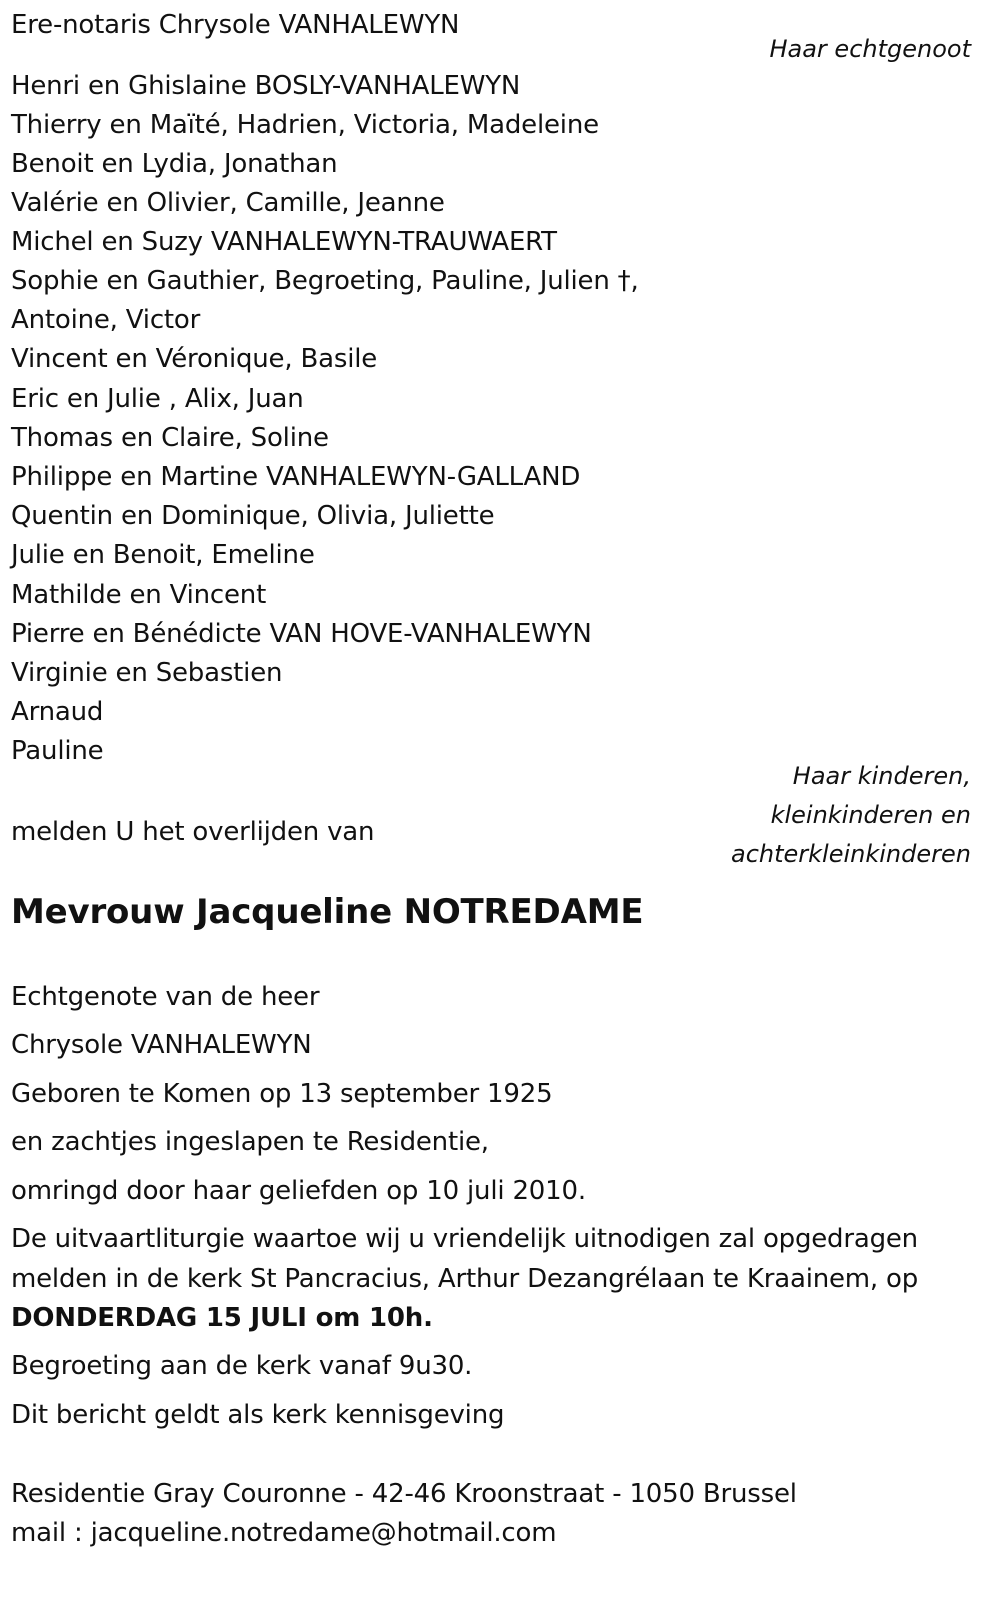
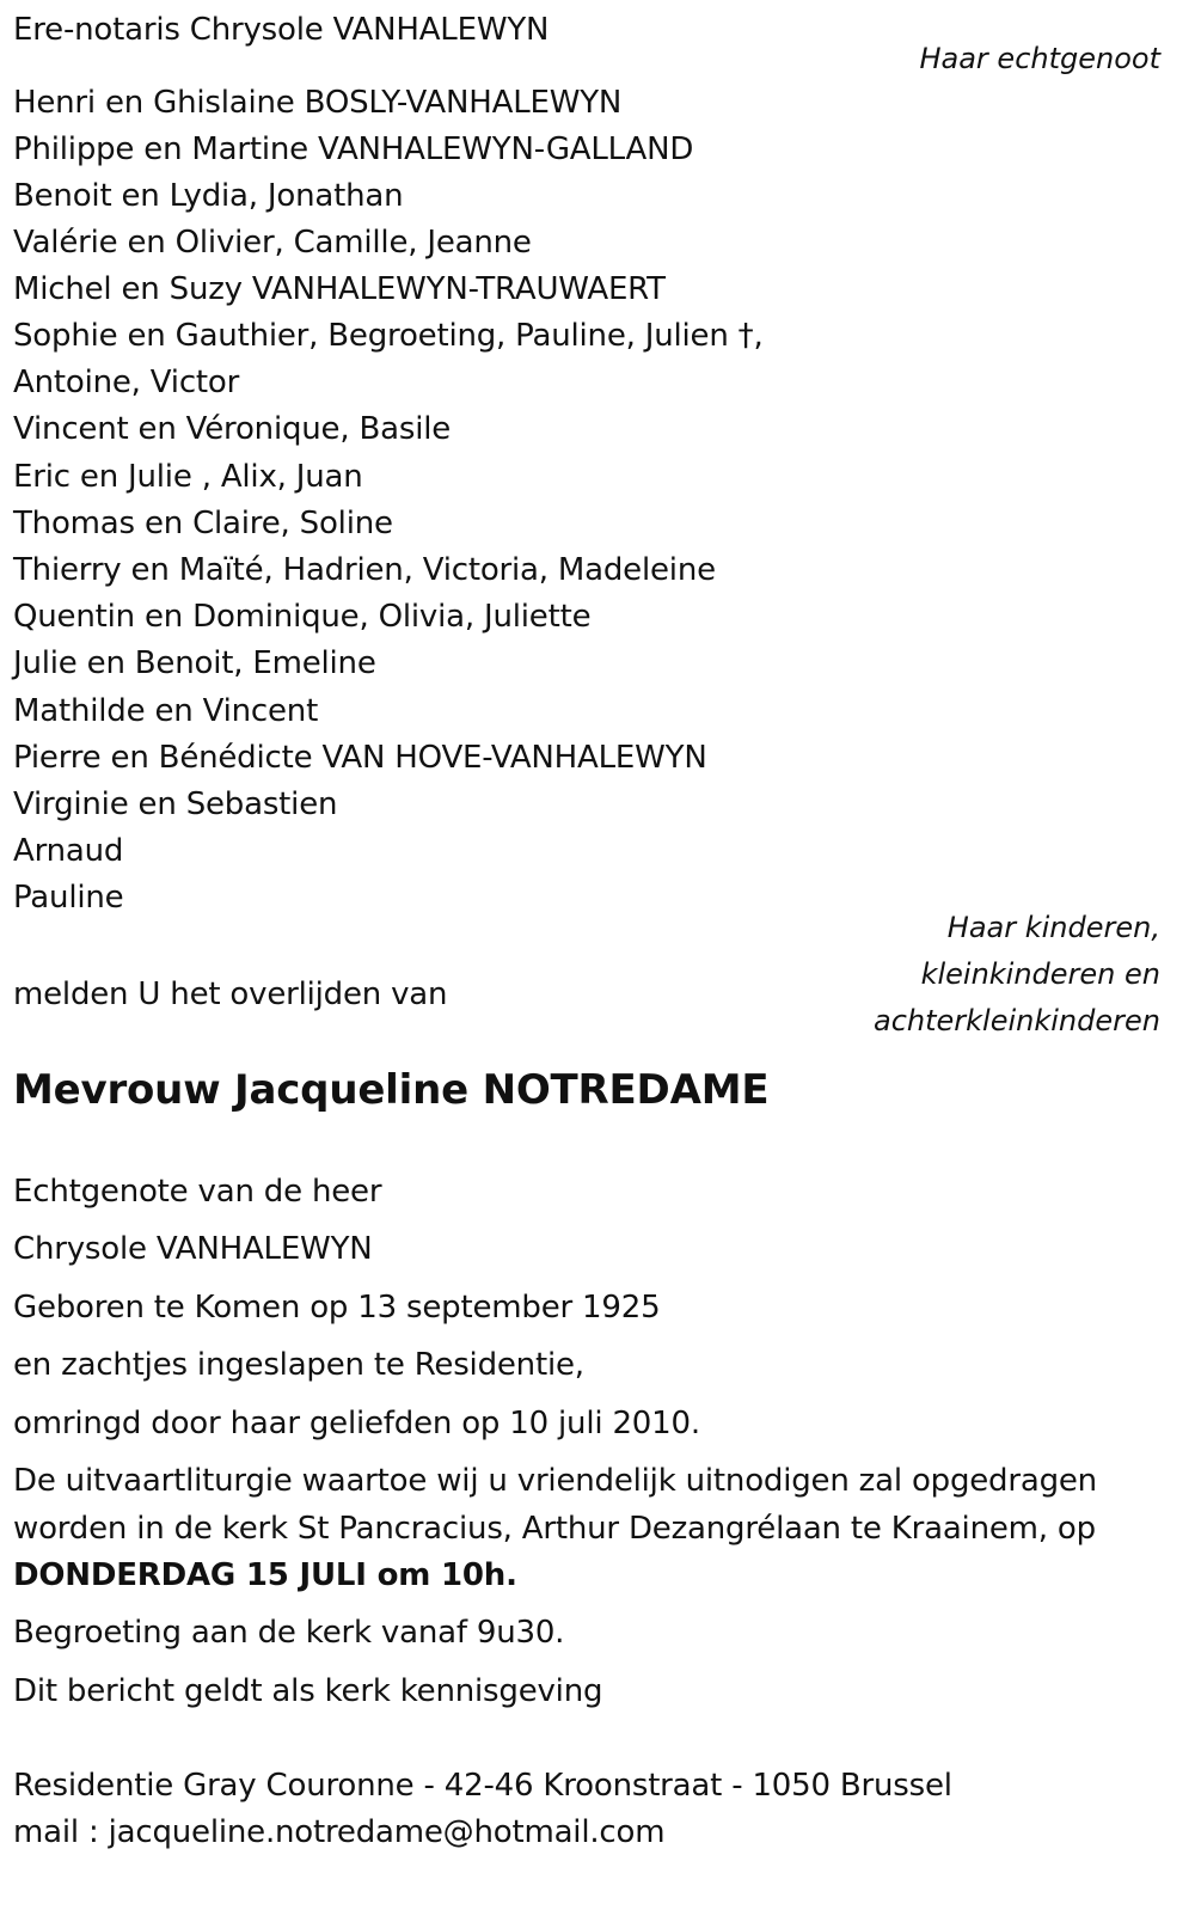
  Ere-notaris Chrysole VANHALEWYN
  Haar echtgenoot
  Henri en Ghislaine BOSLY-VANHALEWYN
- Thierry en Maïté, Hadrien, Victoria, Madeleine
+ Philippe en Martine VANHALEWYN-GALLAND
  Benoit en Lydia, Jonathan
  Valérie en Olivier, Camille, Jeanne
  Michel en Suzy VANHALEWYN-TRAUWAERT
  Sophie en Gauthier, Begroeting, Pauline, Julien †,
  Antoine, Victor
  Vincent en Véronique, Basile
  Eric en Julie , Alix, Juan
  Thomas en Claire, Soline
- Philippe en Martine VANHALEWYN-GALLAND
+ Thierry en Maïté, Hadrien, Victoria, Madeleine
  Quentin en Dominique, Olivia, Juliette
  Julie en Benoit, Emeline
  Mathilde en Vincent
  Pierre en Bénédicte VAN HOVE-VANHALEWYN
  Virginie en Sebastien
  Arnaud
  Pauline
  Haar kinderen,
  kleinkinderen en
  achterkleinkinderen
  melden U het overlijden van
  Mevrouw Jacqueline NOTREDAME
  Echtgenote van de heer
  Chrysole VANHALEWYN
  Geboren te Komen op 13 september 1925
  en zachtjes ingeslapen te Residentie,
  omringd door haar geliefden op 10 juli 2010.
  De uitvaartliturgie waartoe wij u vriendelijk uitnodigen zal opgedragen
- melden in de kerk St Pancracius, Arthur Dezangrélaan te Kraainem, op
+ worden in de kerk St Pancracius, Arthur Dezangrélaan te Kraainem, op
  DONDERDAG 15 JULI om 10h.
  Begroeting aan de kerk vanaf 9u30.
  Dit bericht geldt als kerk kennisgeving
  Residentie Gray Couronne - 42-46 Kroonstraat - 1050 Brussel
  mail : jacqueline.notredame@hotmail.com
